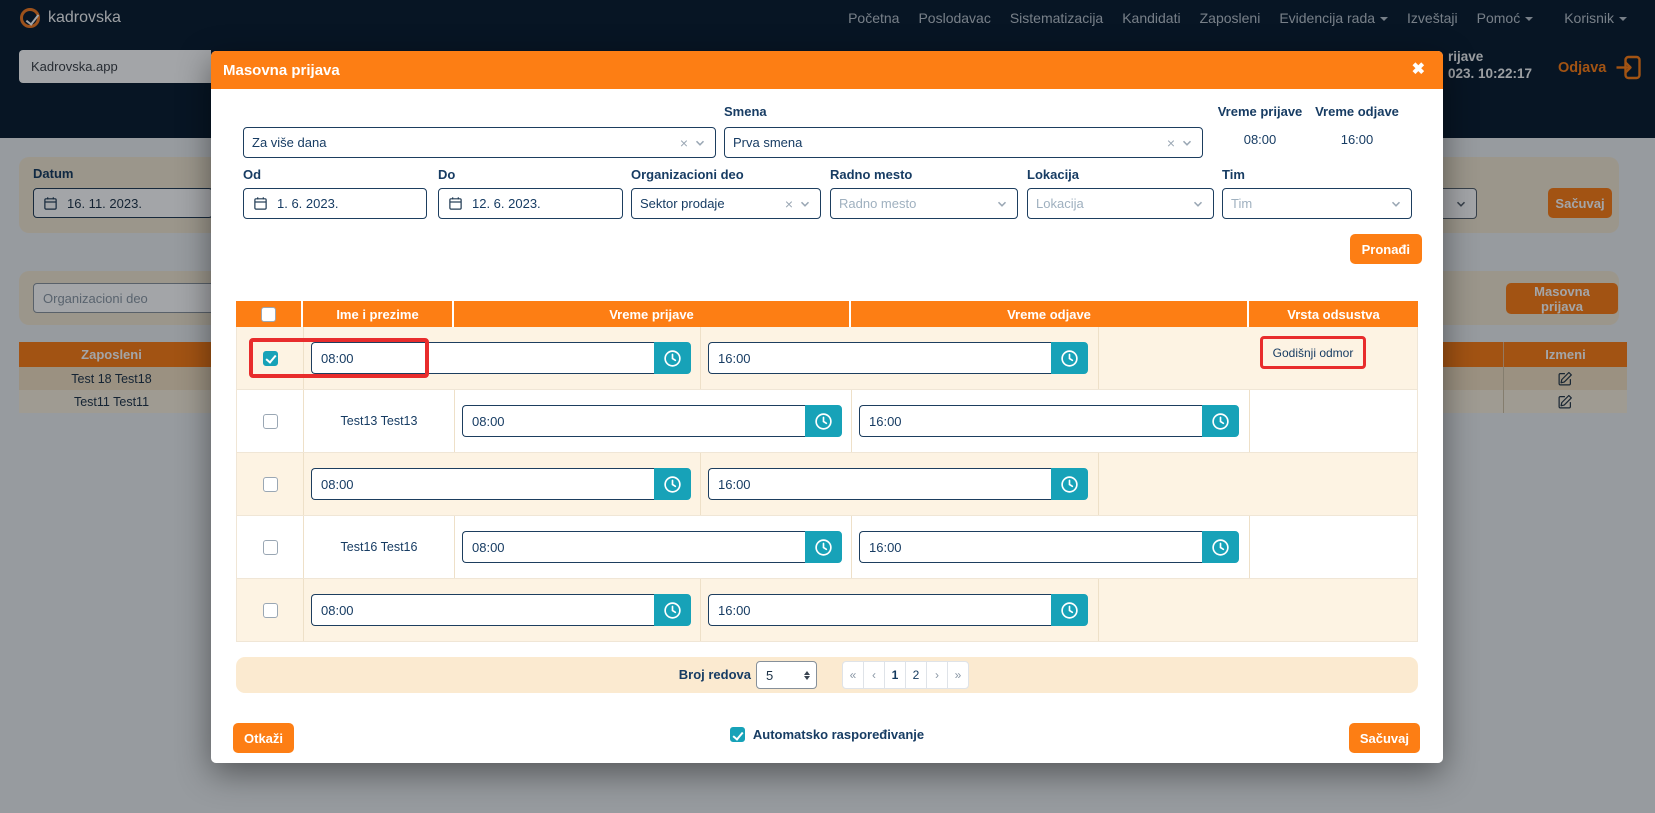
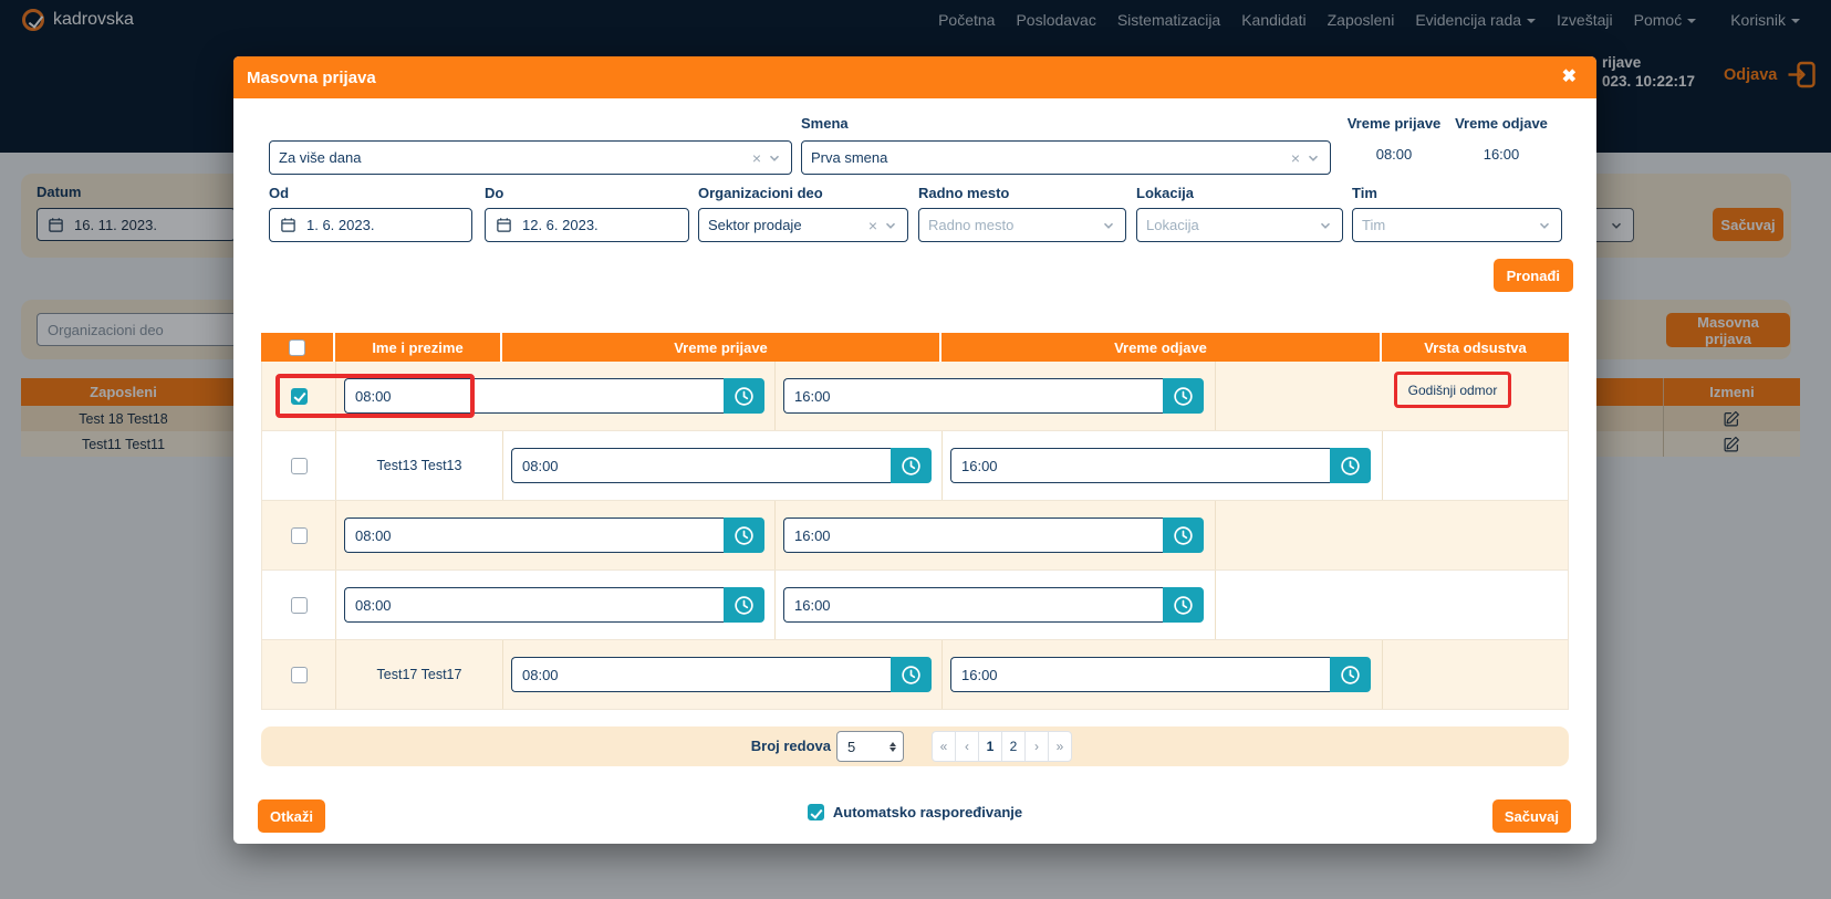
  kadrovska
  Početna
  Poslodavac
  Sistematizacija
  Kandidati
  Zaposleni
  Evidencija rada
  Izveštaji
  Pomoć
  Korisnik
- Kadrovska.app
  rijave
  023. 10:22:17
  Odjava
  Datum
  16. 11. 2023.
  Sačuvaj
  Organizacioni deo
  Masovna prijava
  Zaposleni
  Izmeni
  Test 18 Test18
  Test11 Test11
  Masovna prijava
  ✖
  Za više dana
  ×
  Smena
  Prva smena
  ×
  Vreme prijave
  08:00
  Vreme odjave
  16:00
  Od
  1. 6. 2023.
  Do
  12. 6. 2023.
  Organizacioni deo
  Sektor prodaje
  ×
  Radno mesto
  Radno mesto
  Lokacija
  Lokacija
  Tim
  Tim
  Pronađi
  Ime i prezime
  Vreme prijave
  Vreme odjave
  Vrsta odsustva
  08:00
  16:00
  Test13 Test13
  08:00
  16:00
  08:00
  16:00
- Test16 Test16
  08:00
  16:00
+ Test17 Test17
  08:00
  16:00
  Godišnji odmor
  Broj redova
  5
  «
  ‹
  1
  2
  ›
  »
  Otkaži
  Automatsko raspoređivanje
  Sačuvaj
